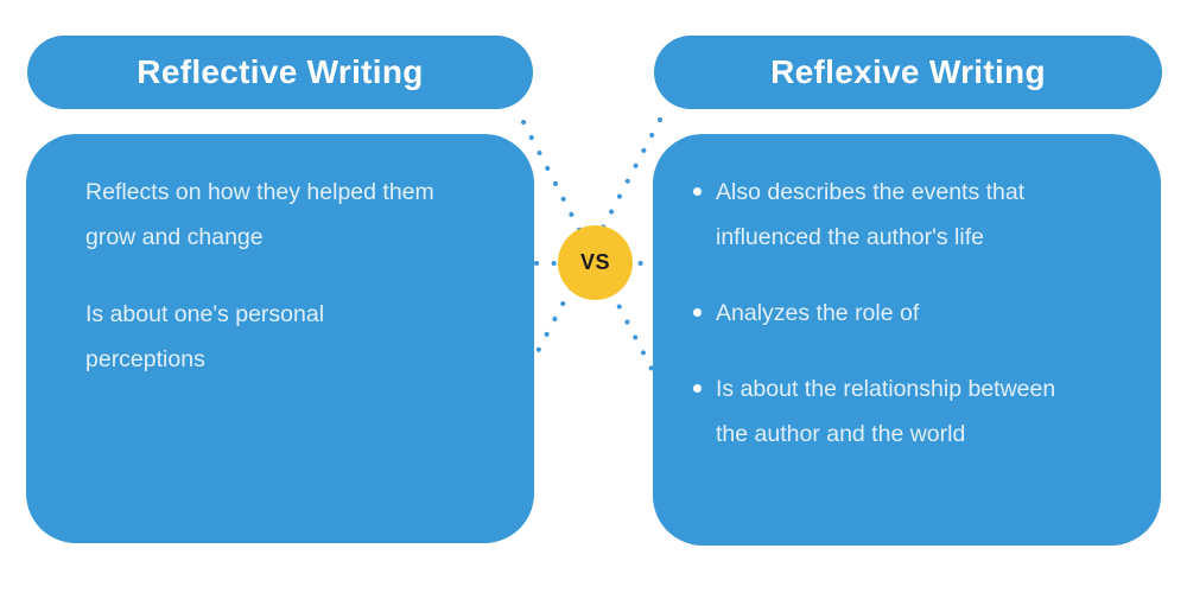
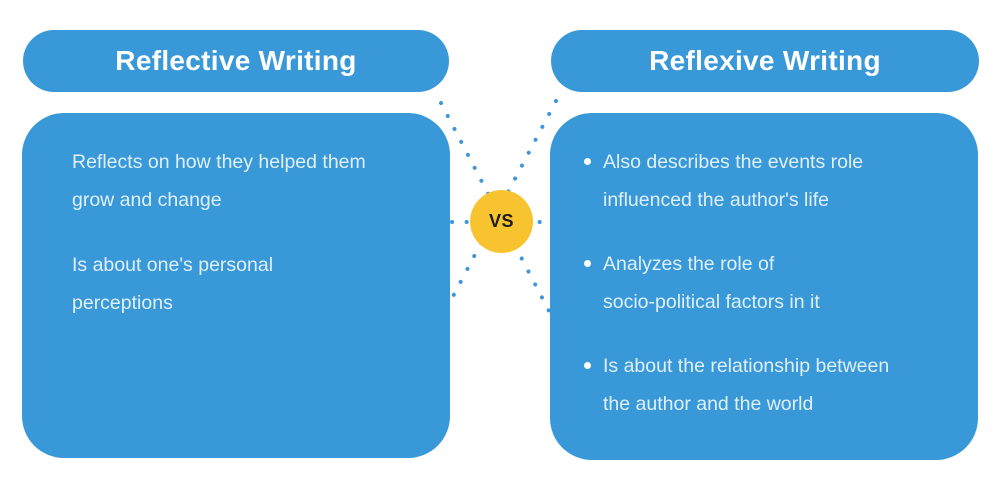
  Reflective Writing
  Reflexive Writing
  Reflects on how they helped them
  grow and change
  Is about one's personal
  perceptions
- Also describes the events that
+ Also describes the events role
  influenced the author's life
  Analyzes the role of
+ socio-political factors in it
  Is about the relationship between
  the author and the world
  VS
